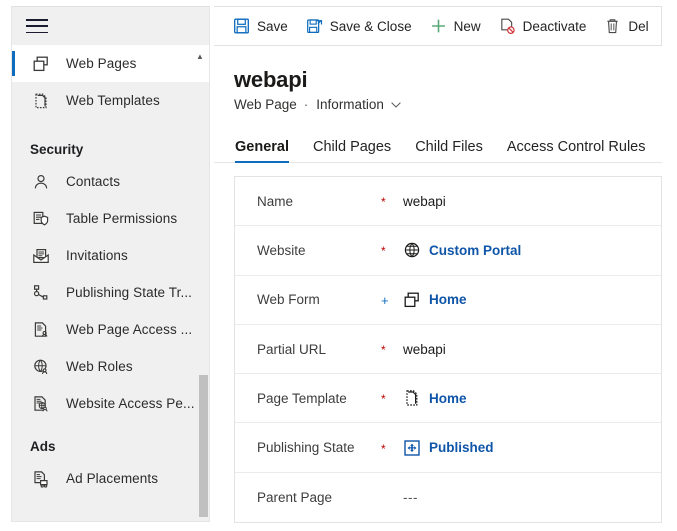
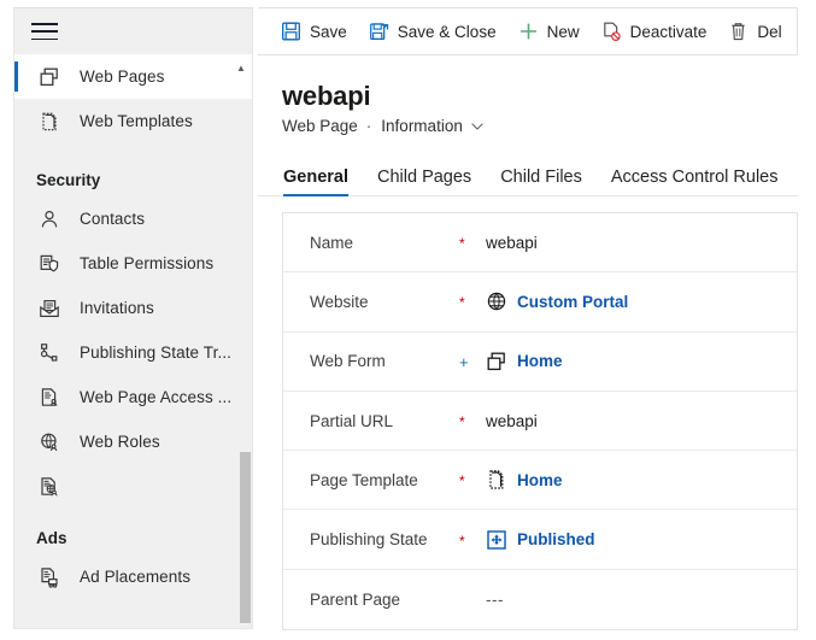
  Web Pages
  Web Templates
  Security
  Contacts
  Table Permissions
  Invitations
  Publishing State Tr...
  Web Page Access ...
  Web Roles
- Website Access Pe...
  Ads
  Ad Placements
  ▲
  Save
  Save & Close
  New
  Deactivate
  Del
  webapi
  Web Page
  ·
  Information
  General
  Child Pages
  Child Files
  Access Control Rules
  Name
  *
  webapi
  Website
  *
  Custom Portal
  Web Form
  +
  Home
  Partial URL
  *
  webapi
  Page Template
  *
  Home
  Publishing State
  *
  Published
  Parent Page
  ---
